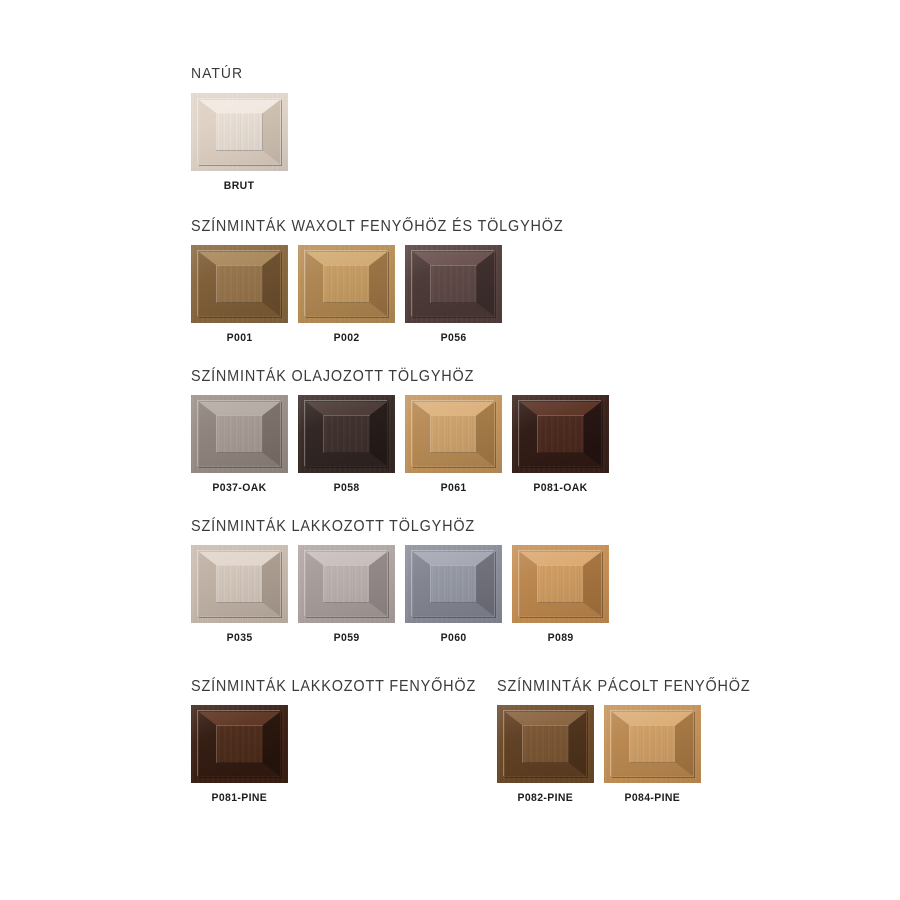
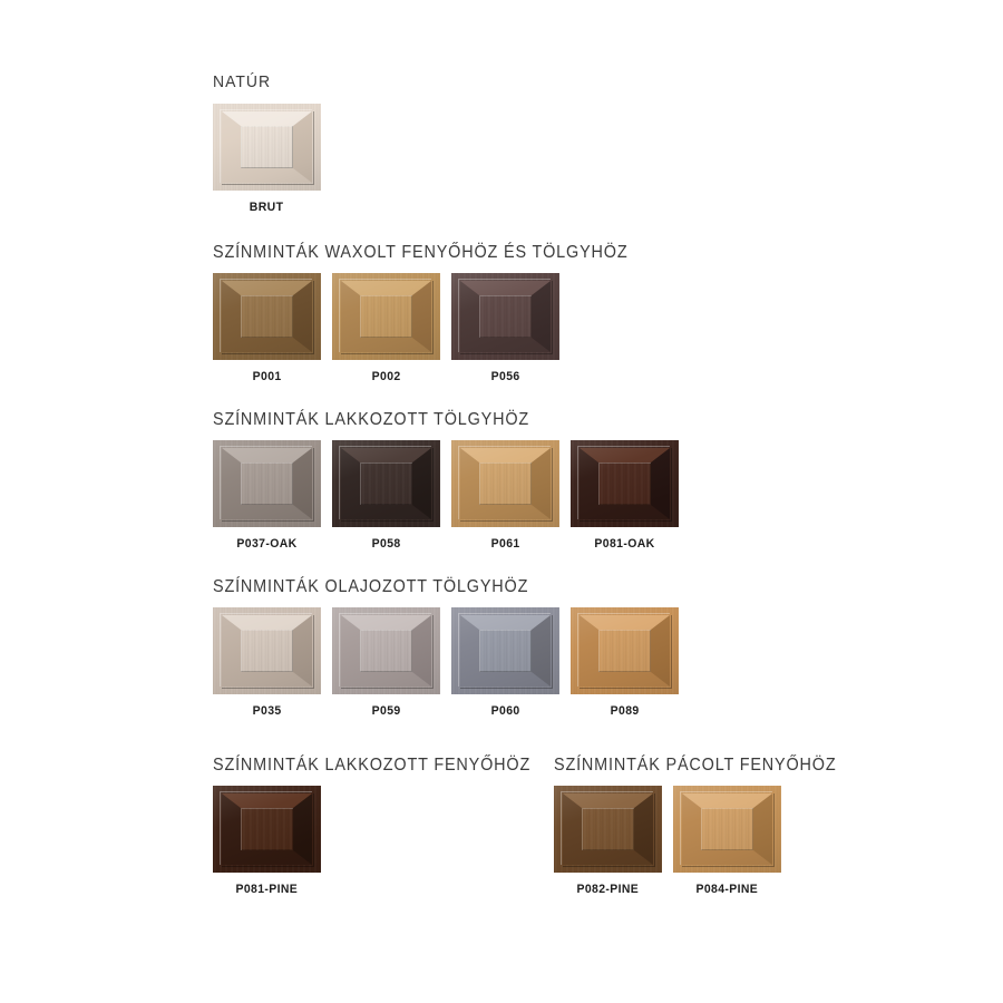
  NATÚR
  BRUT
  SZÍNMINTÁK WAXOLT FENYŐHÖZ ÉS TÖLGYHÖZ
  P001
  P002
  P056
- SZÍNMINTÁK OLAJOZOTT TÖLGYHÖZ
+ SZÍNMINTÁK LAKKOZOTT TÖLGYHÖZ
  P037-OAK
  P058
  P061
  P081-OAK
- SZÍNMINTÁK LAKKOZOTT TÖLGYHÖZ
+ SZÍNMINTÁK OLAJOZOTT TÖLGYHÖZ
  P035
  P059
  P060
  P089
  SZÍNMINTÁK LAKKOZOTT FENYŐHÖZ
  P081-PINE
  SZÍNMINTÁK PÁCOLT FENYŐHÖZ
  P082-PINE
  P084-PINE
